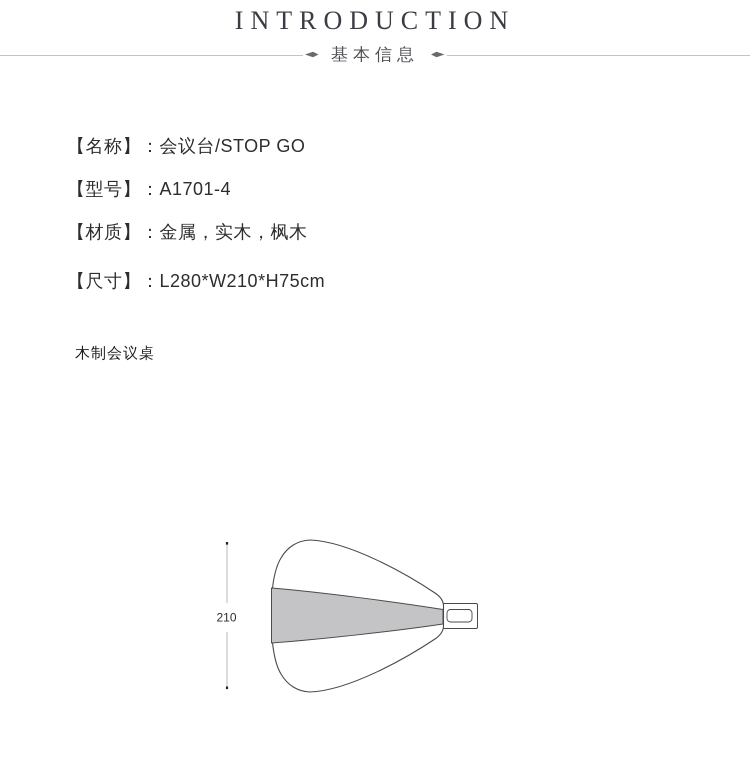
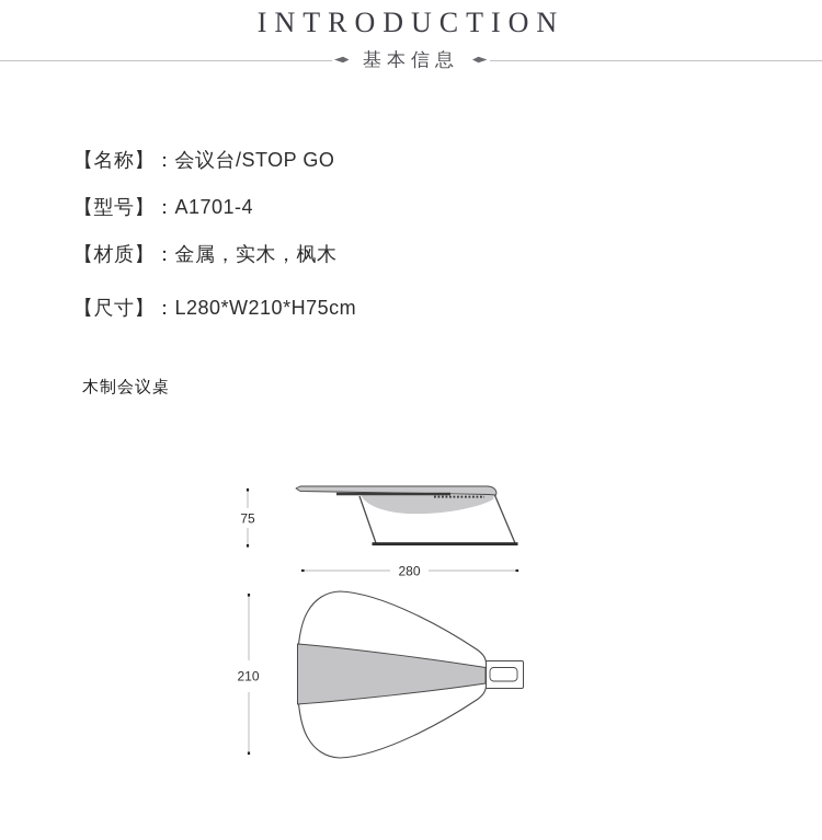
  INTRODUCTION
  基本信息
  【名称】：会议台/STOP GO
  【型号】：A1701-4
  【材质】：金属，实木，枫木
  【尺寸】：L280*W210*H75cm
  木制会议桌
+ 75
+ 280
  210
